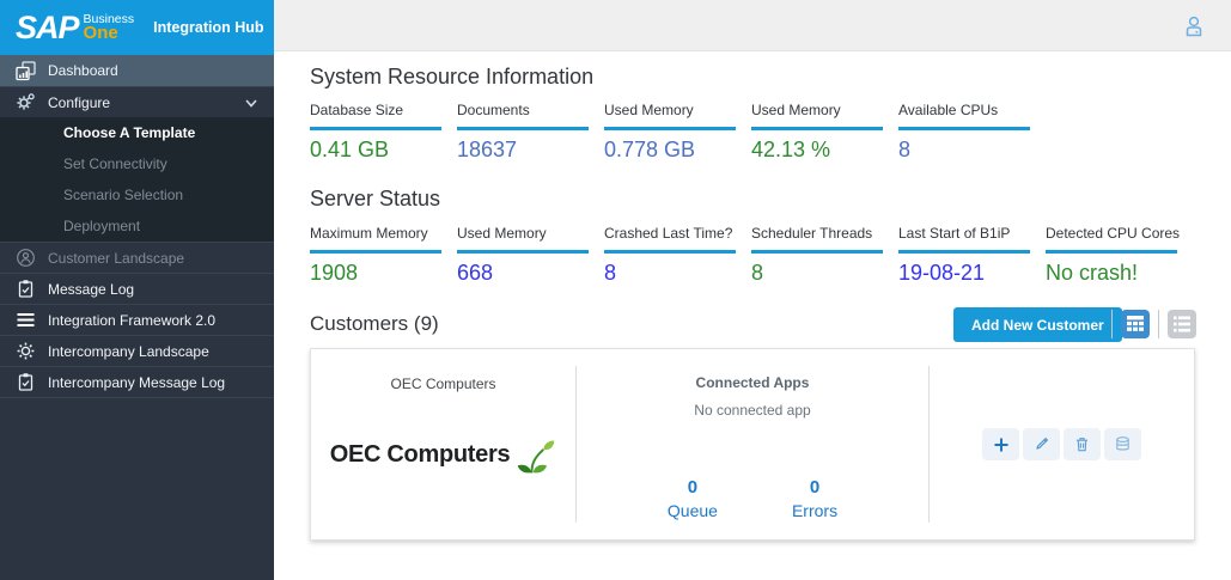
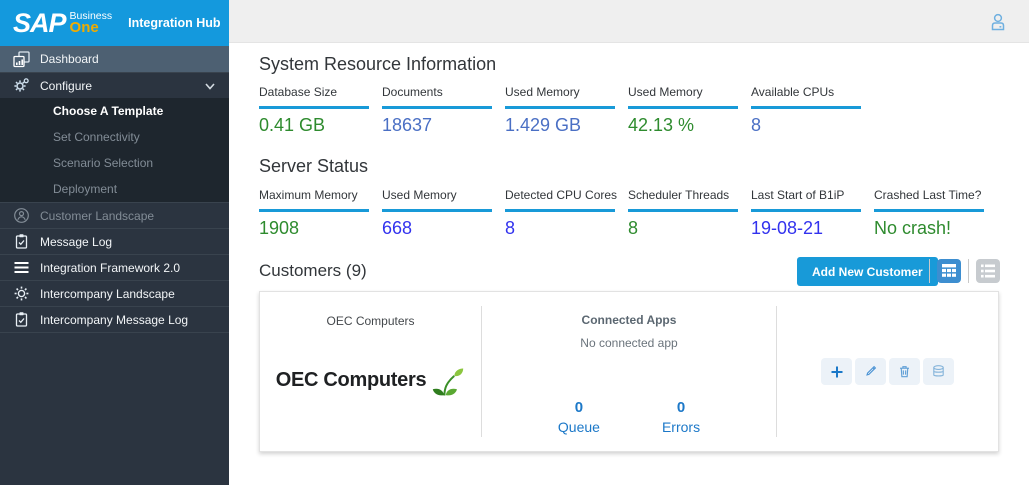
  SAP
  Business
  One
  Integration Hub
  Dashboard
  Configure
  Choose A Template
  Set Connectivity
  Scenario Selection
  Deployment
  Customer Landscape
  Message Log
  Integration Framework 2.0
  Intercompany Landscape
  Intercompany Message Log
  System Resource Information
  Database Size
  0.41 GB
  Documents
  18637
  Used Memory
- 0.778 GB
+ 1.429 GB
  Used Memory
  42.13 %
  Available CPUs
  8
  Server Status
  Maximum Memory
  1908
  Used Memory
  668
- Crashed Last Time?
+ Detected CPU Cores
  8
  Scheduler Threads
  8
  Last Start of B1iP
  19-08-21
- Detected CPU Cores
+ Crashed Last Time?
  No crash!
  Customers (9)
  Add New Customer
  OEC Computers
  OEC Computers
  Connected Apps
  No connected app
  0
  Queue
  0
  Errors
